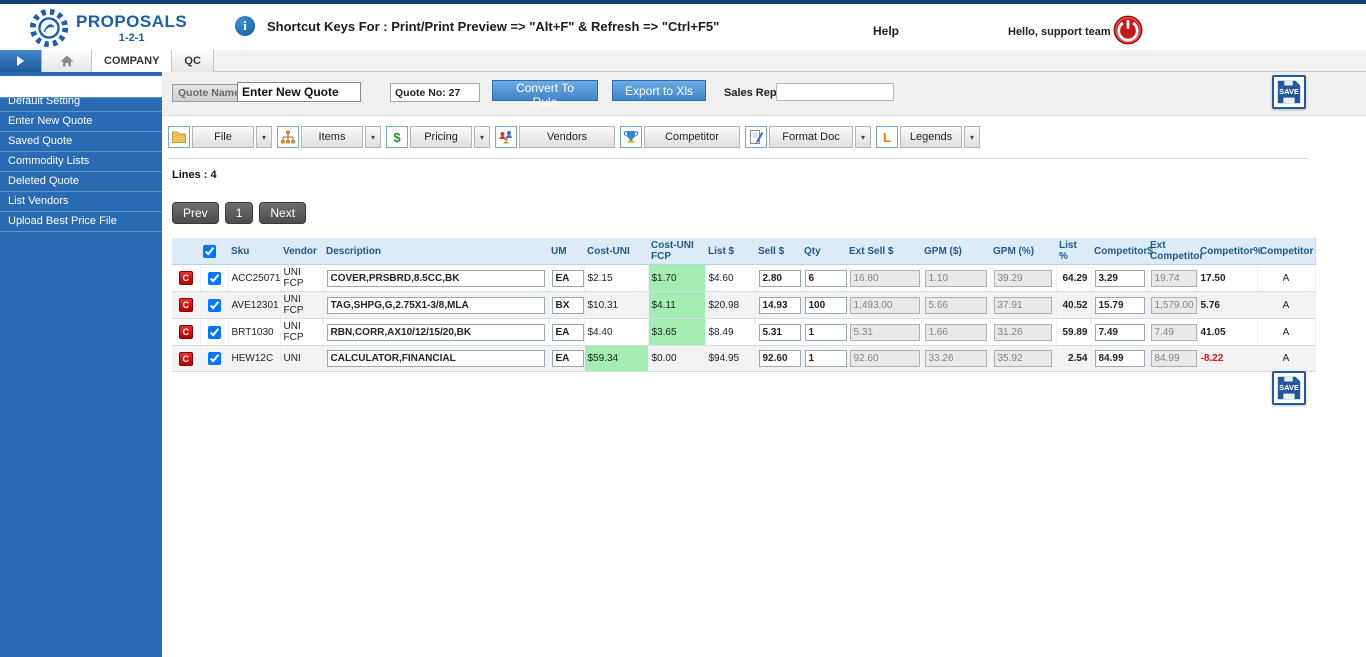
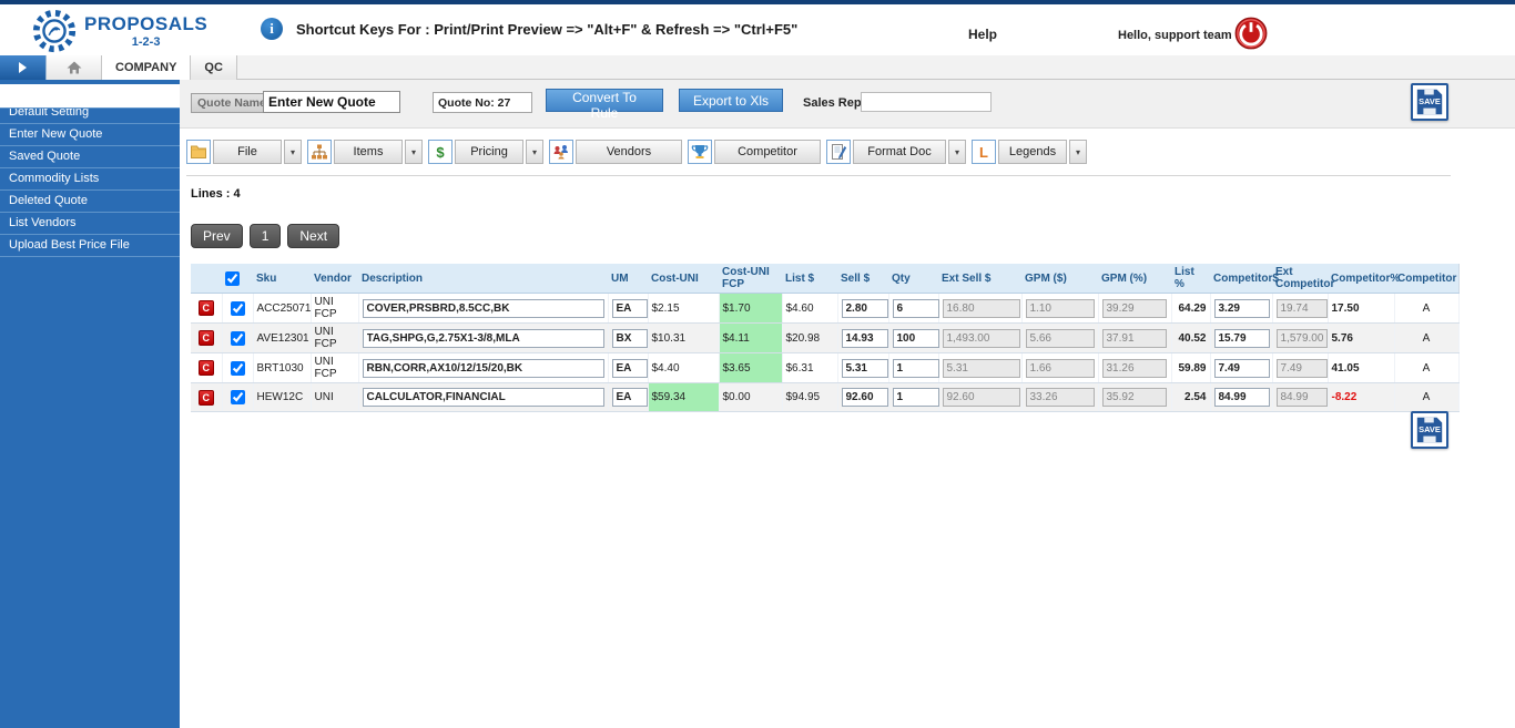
  PROPOSALS
- 1-2-1
+ 1-2-3
  i
  Shortcut Keys For : Print/Print Preview => "Alt+F" & Refresh => "Ctrl+F5"
  Help
  Hello, support team
  COMPANY
  QC
  Default Setting
  Enter New Quote
  Saved Quote
  Commodity Lists
  Deleted Quote
  List Vendors
  Upload Best Price File
  Quote Nam
  Enter New Quote
  Quote No: 27
  Convert To Rule
  Export to Xls
  Sales Rep
  SAVE
  File
  ▾
  Items
  ▾
  $
  Pricing
  ▾
  Vendors
  Competitor
  Format Doc
  ▾
  L
  Legends
  ▾
  Lines : 4
  Prev
  1
  Next
  		Sku	Vendor	Description	UM	Cost-UNI	Cost-UNI FCP	List $	Sell $	Qty	Ext Sell $	GPM ($)	GPM (%)	List %	Competitor	Ext Competitor	Competitor%	Competitor
  C		ACC25071	UNI FCP	COVER,PRSBRD,8.5CC,BK	EA	$2.15	$1.70	$4.60	2.80	6	16.80	1.10	39.29	64.29	3.29	19.74	17.50	A
  C		AVE12301	UNI FCP	TAG,SHPG,G,2.75X1-3/8,MLA	BX	$10.31	$4.11	$20.98	14.93	100	1,493.00	5.66	37.91	40.52	15.79	1,579.00	5.76	A
- C		BRT1030	UNI FCP	RBN,CORR,AX10/12/15/20,BK	EA	$4.40	$3.65	$8.49	5.31	1	5.31	1.66	31.26	59.89	7.49	7.49	41.05	A
+ C		BRT1030	UNI FCP	RBN,CORR,AX10/12/15/20,BK	EA	$4.40	$3.65	$6.31	5.31	1	5.31	1.66	31.26	59.89	7.49	7.49	41.05	A
  C		HEW12C	UNI	CALCULATOR,FINANCIAL	EA	$59.34	$0.00	$94.95	92.60	1	92.60	33.26	35.92	2.54	84.99	84.99	-8.22	A
  SAVE
